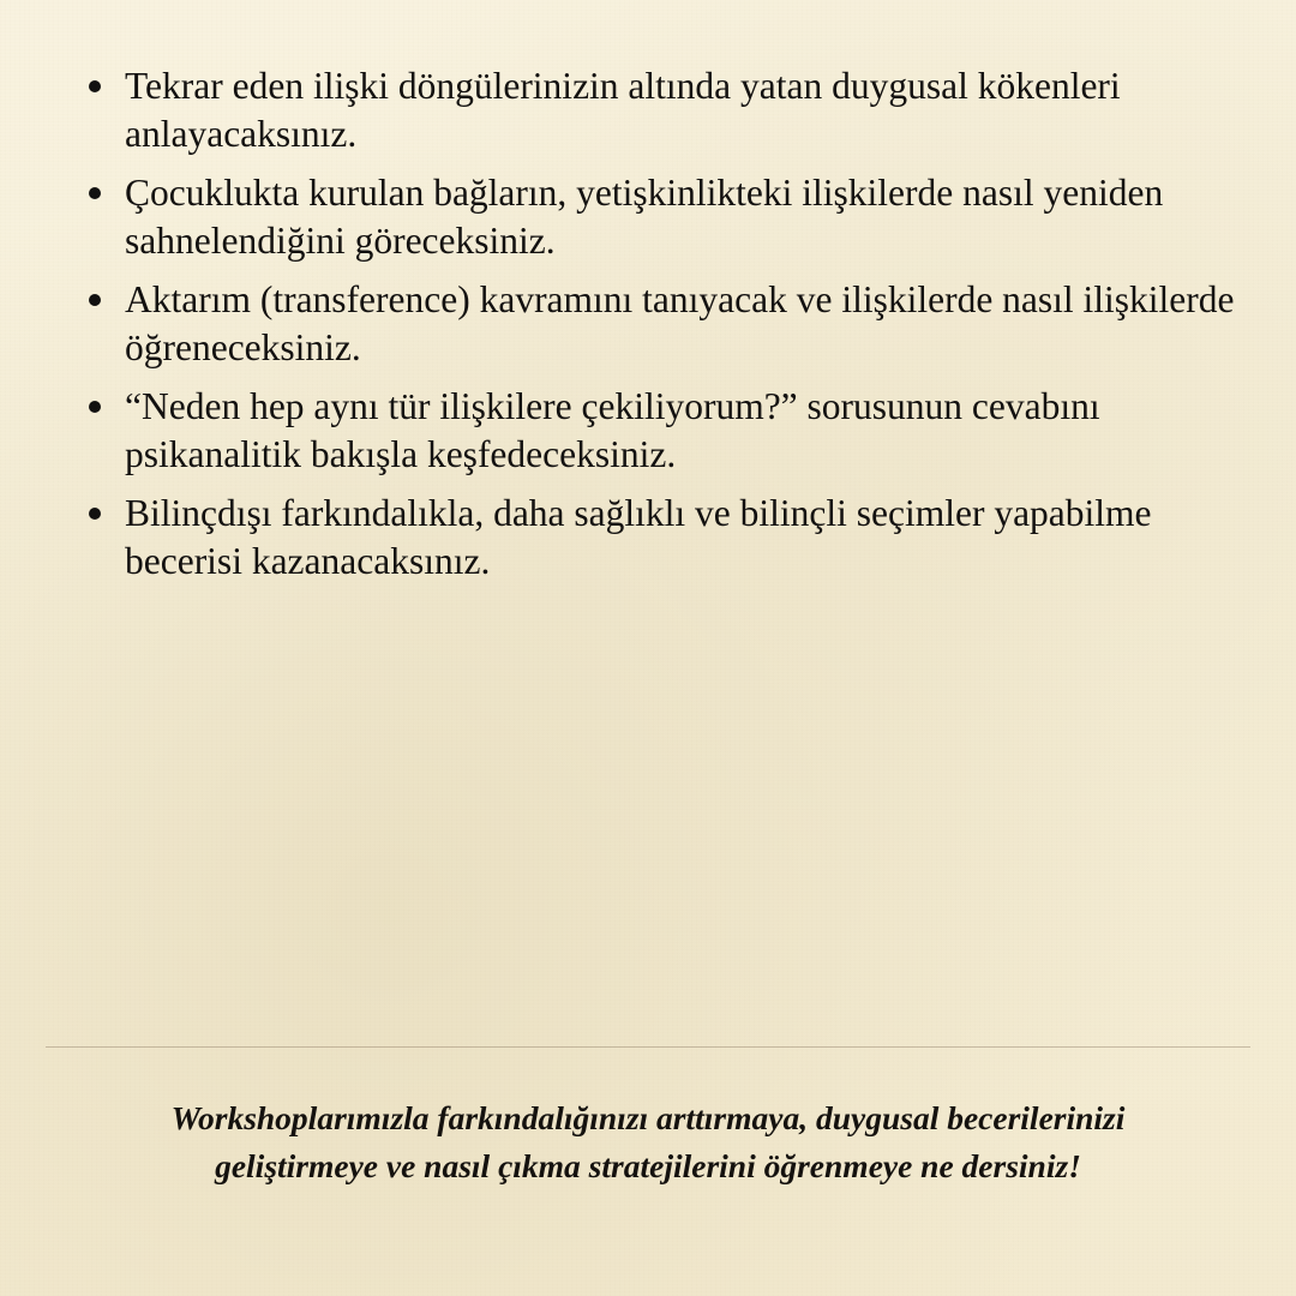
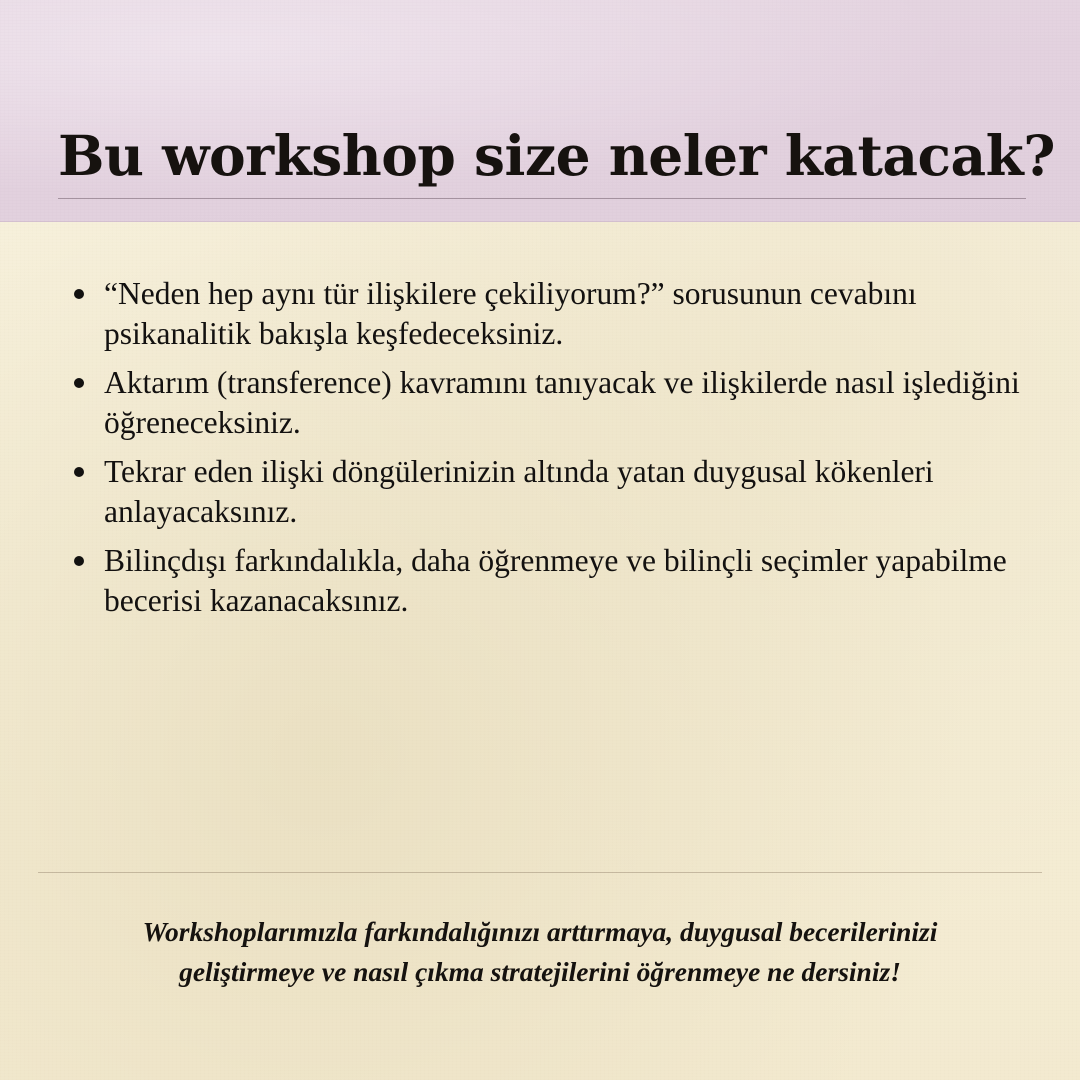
+ Bu workshop size neler katacak?
- Tekrar eden ilişki döngülerinizin altında yatan duygusal kökenleri anlayacaksınız.
+ “Neden hep aynı tür ilişkilere çekiliyorum?” sorusunun cevabını psikanalitik bakışla keşfedeceksiniz.
- Çocuklukta kurulan bağların, yetişkinlikteki ilişkilerde nasıl yeniden sahnelendiğini göreceksiniz.
- Aktarım (transference) kavramını tanıyacak ve ilişkilerde nasıl ilişkilerde öğreneceksiniz.
+ Aktarım (transference) kavramını tanıyacak ve ilişkilerde nasıl işlediğini öğreneceksiniz.
- “Neden hep aynı tür ilişkilere çekiliyorum?” sorusunun cevabını psikanalitik bakışla keşfedeceksiniz.
+ Tekrar eden ilişki döngülerinizin altında yatan duygusal kökenleri anlayacaksınız.
- Bilinçdışı farkındalıkla, daha sağlıklı ve bilinçli seçimler yapabilme becerisi kazanacaksınız.
+ Bilinçdışı farkındalıkla, daha öğrenmeye ve bilinçli seçimler yapabilme becerisi kazanacaksınız.
  Workshoplarımızla farkındalığınızı arttırmaya, duygusal becerilerinizi geliştirmeye ve nasıl çıkma stratejilerini öğrenmeye ne dersiniz!
